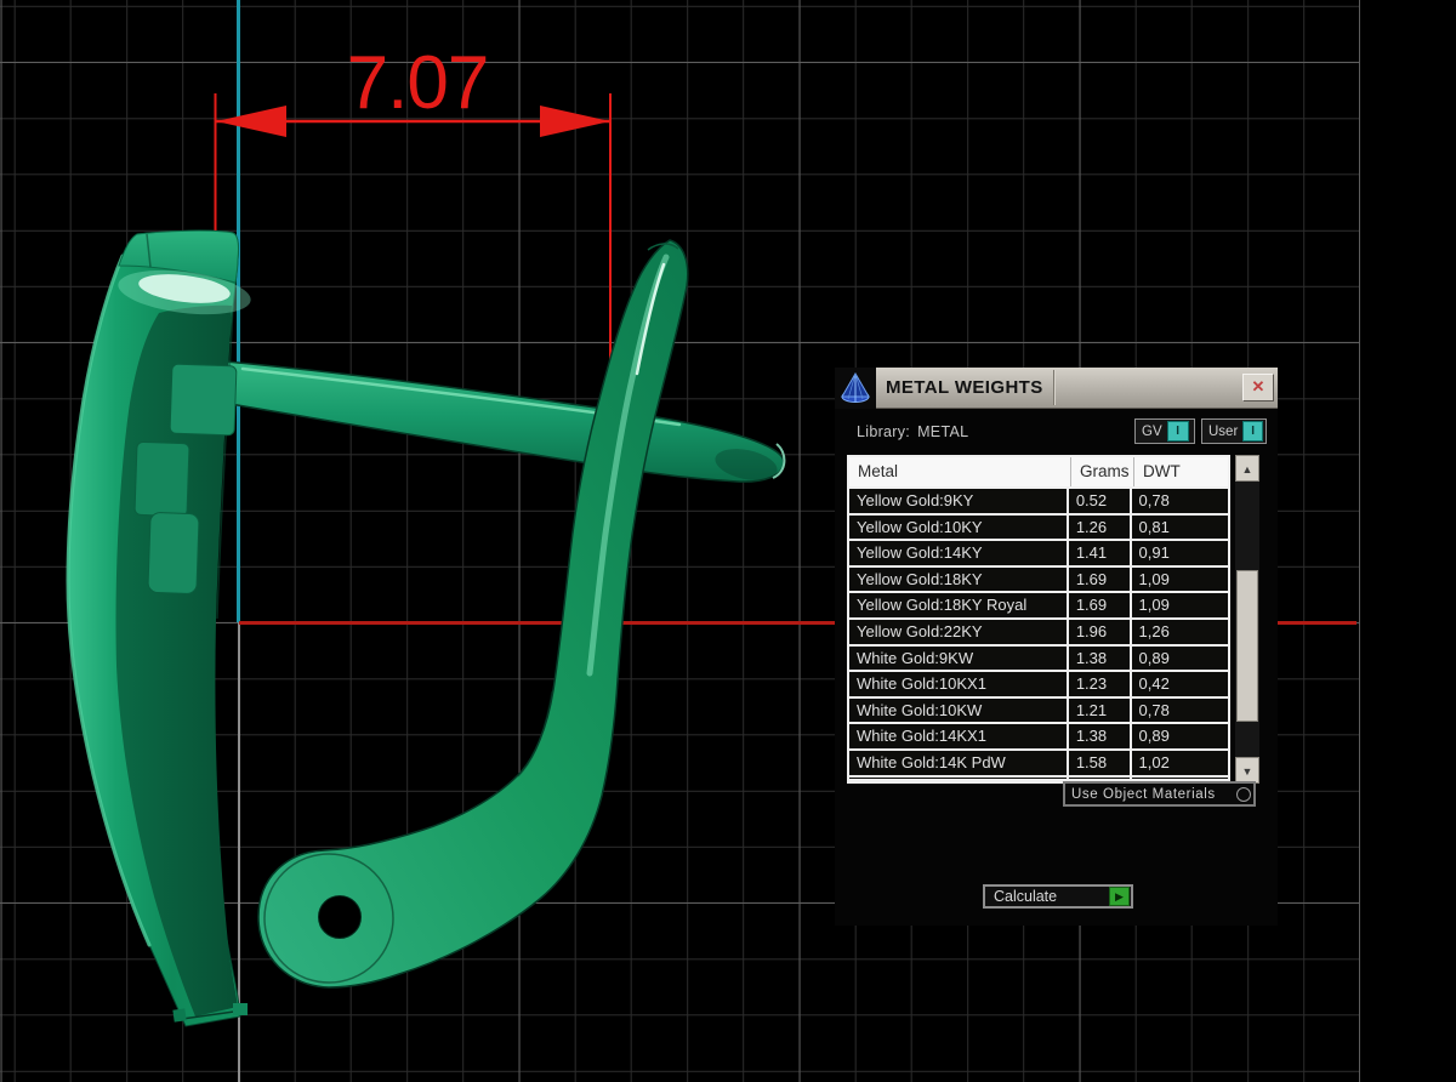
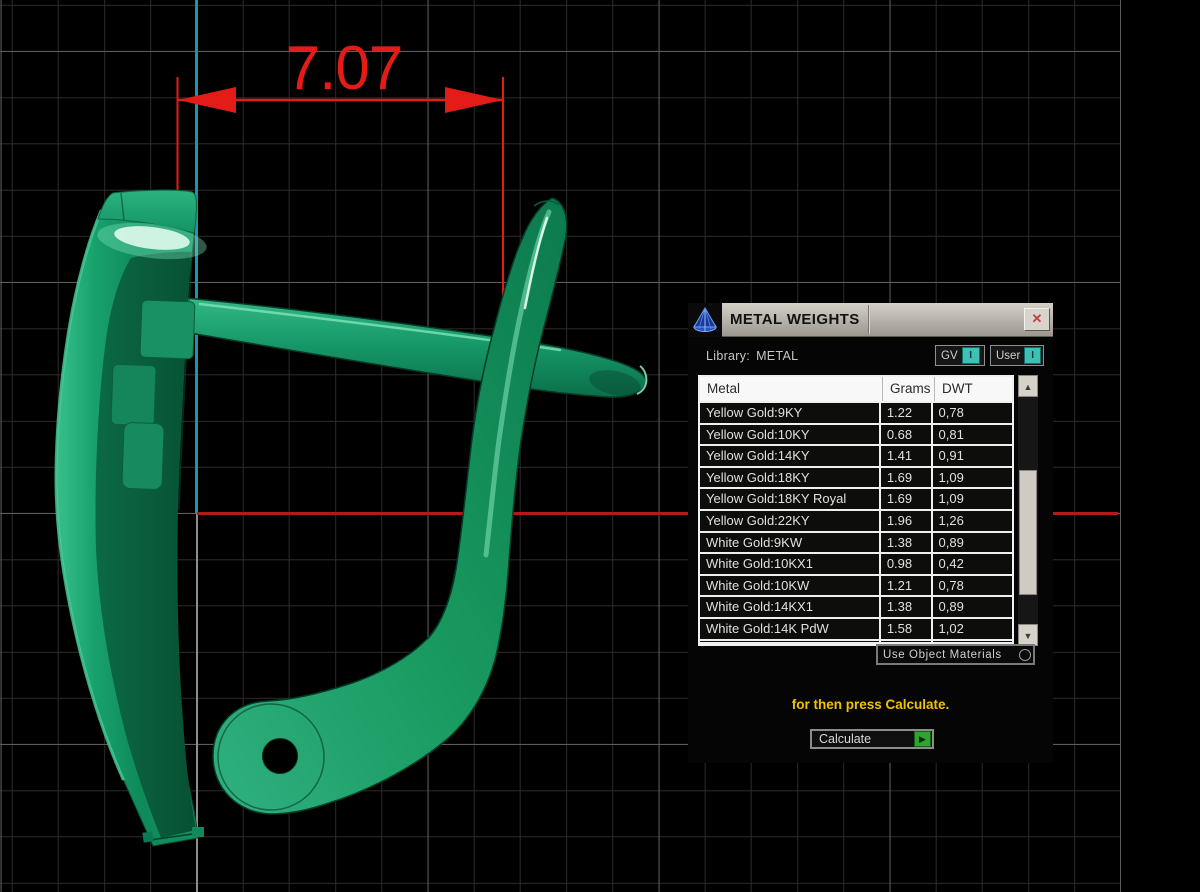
  7.07
  METAL WEIGHTS
  ✕
  Library: METAL
  GV
  I
  User
  I
  Metal
  Grams
  DWT
  Yellow Gold:9KY
- 0.52
+ 1.22
  0,78
  Yellow Gold:10KY
- 1.26
+ 0.68
  0,81
  Yellow Gold:14KY
  1.41
  0,91
  Yellow Gold:18KY
  1.69
  1,09
  Yellow Gold:18KY Royal
  1.69
  1,09
  Yellow Gold:22KY
  1.96
  1,26
  White Gold:9KW
  1.38
  0,89
  White Gold:10KX1
- 1.23
+ 0.98
  0,42
  White Gold:10KW
  1.21
  0,78
  White Gold:14KX1
  1.38
  0,89
  White Gold:14K PdW
  1.58
  1,02
  ▲
  ▼
  Use Object Materials
+ for then press Calculate.
  Calculate
  ▶
